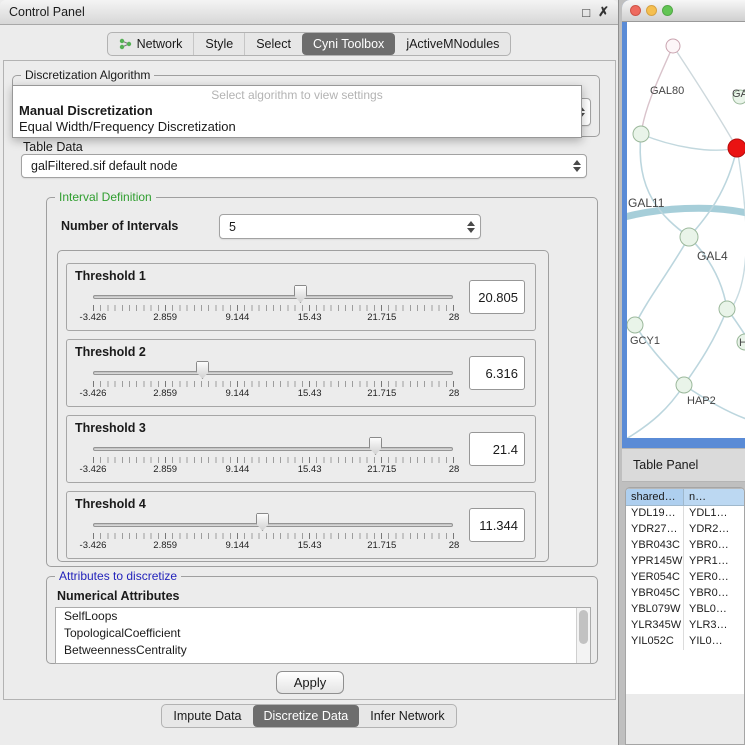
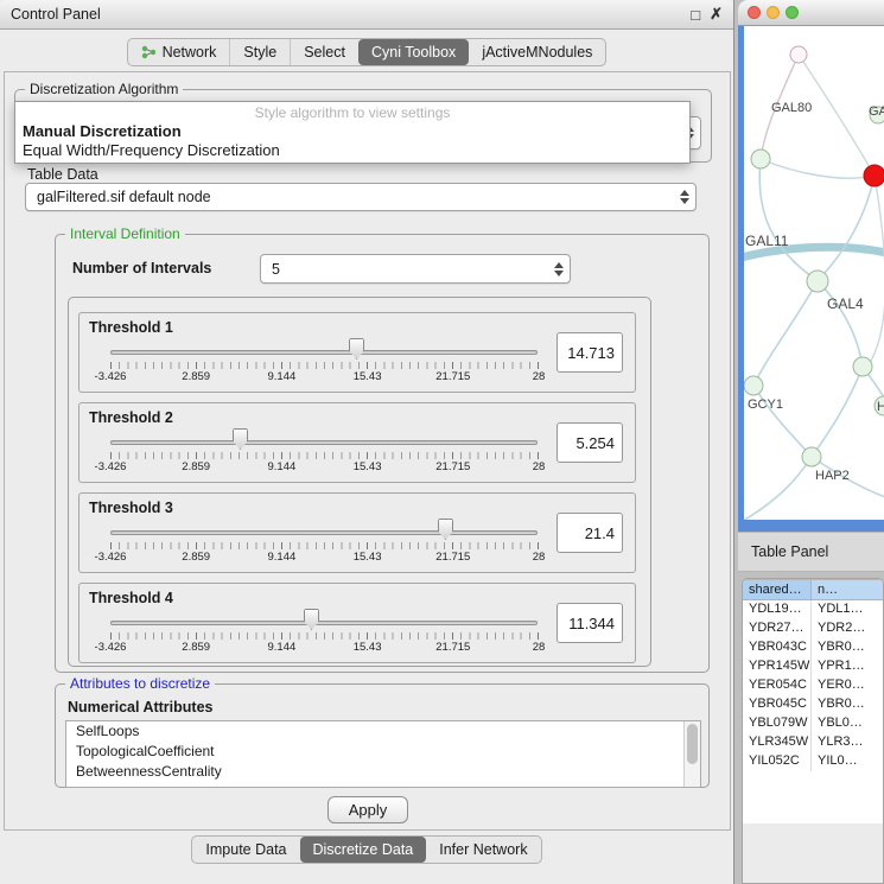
  Control Panel
  □
  ✗
  Network
  Style
  Select
  Cyni Toolbox
  jActiveMNodules
  Discretization Algorithm
  Table Data
  galFiltered.sif default node
  Interval Definition
  Number of Intervals
  5
  Threshold 1
  -3.426
  2.859
  9.144
  15.43
  21.715
  28
- 20.805
+ 14.713
  Threshold 2
  -3.426
  2.859
  9.144
  15.43
  21.715
  28
- 6.316
+ 5.254
  Threshold 3
  -3.426
  2.859
  9.144
  15.43
  21.715
  28
  21.4
  Threshold 4
  -3.426
  2.859
  9.144
  15.43
  21.715
  28
  11.344
  Attributes to discretize
  Numerical Attributes
  SelfLoops
  TopologicalCoefficient
  BetweennessCentrality
  Apply
- Select algorithm to view settings
+ Style algorithm to view settings
  Manual Discretization
  Equal Width/Frequency Discretization
  Impute Data
  Discretize Data
  Infer Network
  GAL80
  GA
  GAL11
  GAL4
  GCY1
  H
  HAP2
  Table Panel
  shared…
  n…
  YDL19…
  YDL1…
  YDR27…
  YDR2…
  YBR043C
  YBR0…
  YPR145W
  YPR1…
  YER054C
  YER0…
  YBR045C
  YBR0…
  YBL079W
  YBL0…
  YLR345W
  YLR3…
  YIL052C
  YIL0…
